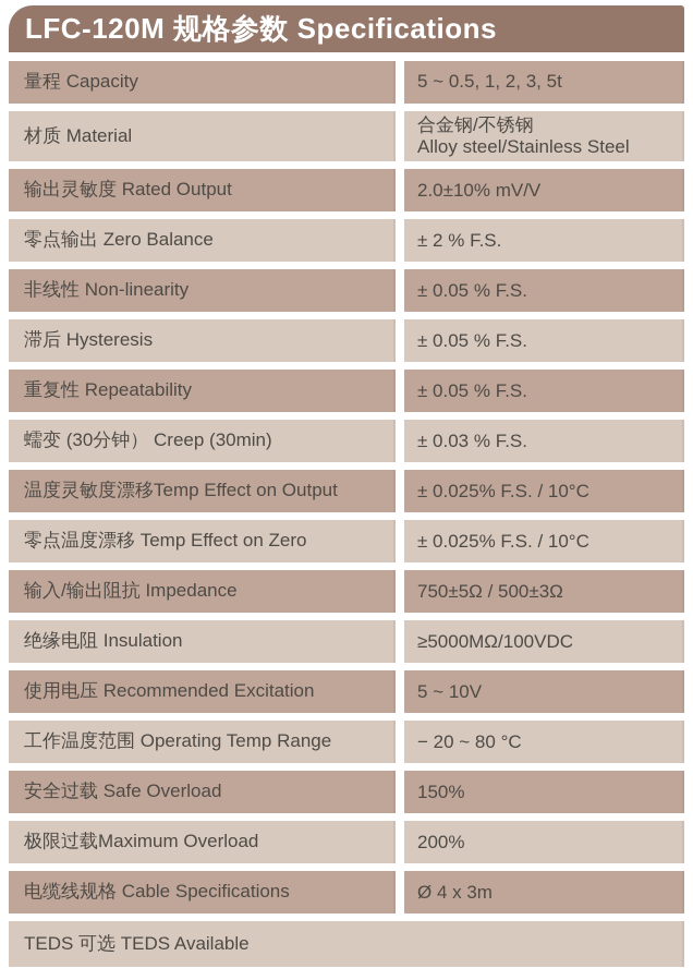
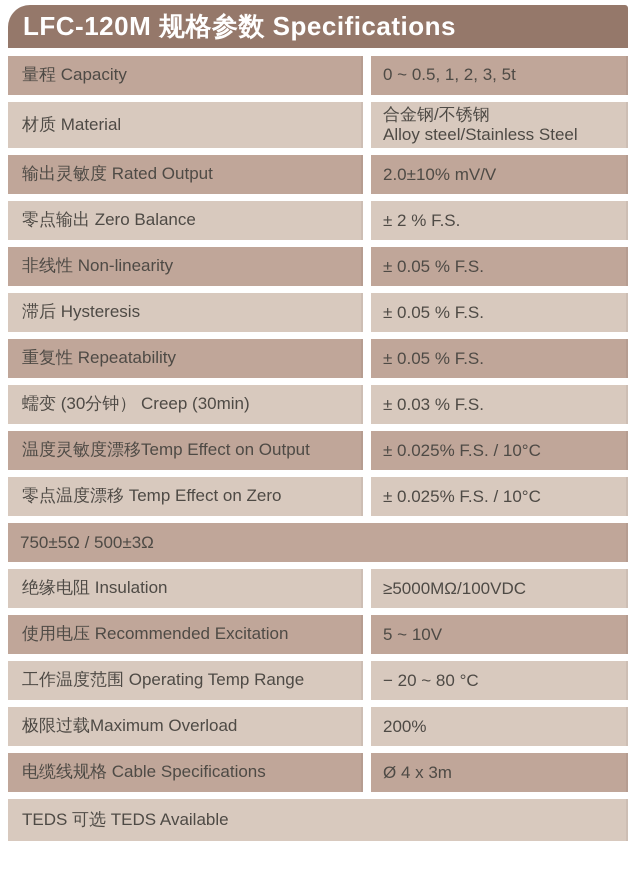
  LFC-120M 规格参数 Specifications
  量程 Capacity
- 5 ~ 0.5, 1, 2, 3, 5t
+ 0 ~ 0.5, 1, 2, 3, 5t
  材质 Material
  合金钢/不锈钢
  Alloy steel/Stainless Steel
  输出灵敏度 Rated Output
  2.0±10% mV/V
  零点输出 Zero Balance
  ± 2 % F.S.
  非线性 Non-linearity
  ± 0.05 % F.S.
  滞后 Hysteresis
  ± 0.05 % F.S.
  重复性 Repeatability
  ± 0.05 % F.S.
  蠕变 (30分钟） Creep (30min)
  ± 0.03 % F.S.
  温度灵敏度漂移Temp Effect on Output
  ± 0.025% F.S. / 10°C
  零点温度漂移 Temp Effect on Zero
  ± 0.025% F.S. / 10°C
- 输入/输出阻抗 Impedance
  750±5Ω / 500±3Ω
  绝缘电阻 Insulation
  ≥5000MΩ/100VDC
  使用电压 Recommended Excitation
  5 ~ 10V
  工作温度范围 Operating Temp Range
  − 20 ~ 80 °C
- 安全过载 Safe Overload
- 150%
  极限过载Maximum Overload
  200%
  电缆线规格 Cable Specifications
  Ø 4 x 3m
  TEDS 可选 TEDS Available
